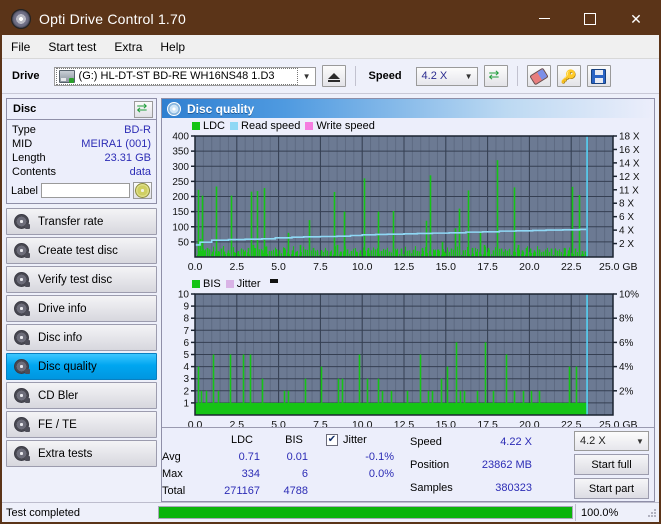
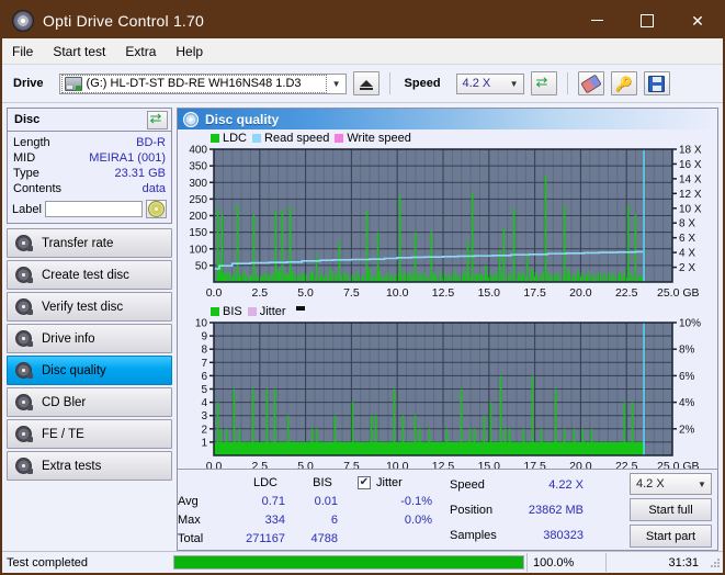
  Opti Drive Control 1.70
  ✕
  File
  Start test
  Extra
  Help
  Drive
  (G:) HL-DT-ST BD-RE WH16NS48 1.D3
  ▼
  Speed
  4.2 X
  ▼
  ⇄
  🔑
  Disc
  ⇄
- Type
+ Length
  BD-R
  MID
  MEIRA1 (001)
- Length
+ Type
  23.31 GB
  Contents
  data
  Label
  Transfer rate
  Create test disc
  Verify test disc
  Drive info
- Disc info
  Disc quality
  CD Bler
  FE / TE
  Extra tests
  Disc quality
  LDC
  Read speed
  Write speed
  50
  100
  150
  200
  250
  300
  350
  400
  2 X
  4 X
  6 X
  8 X
- 11 X
+ 10 X
  12 X
  14 X
  16 X
  18 X
  0.0
  2.5
  5.0
  7.5
  10.0
  12.5
  15.0
  17.5
  20.0
  22.5
  25.0 GB
  BIS
  Jitter
  1
  2
  3
  4
  5
  6
  7
  8
  9
  10
  2%
  4%
  6%
  8%
  10%
  0.0
  2.5
  5.0
  7.5
  10.0
  12.5
  15.0
  17.5
  20.0
  22.5
  25.0 GB
  LDC
  BIS
  ✔
  Jitter
  Avg
  0.71
  0.01
  -0.1%
  Max
  334
  6
  0.0%
  Total
  271167
  4788
  Speed
  4.22 X
  Position
  23862 MB
  Samples
  380323
  4.2 X
  ▼
  Start full
  Start part
  Test completed
  100.0%
+ 31:31
